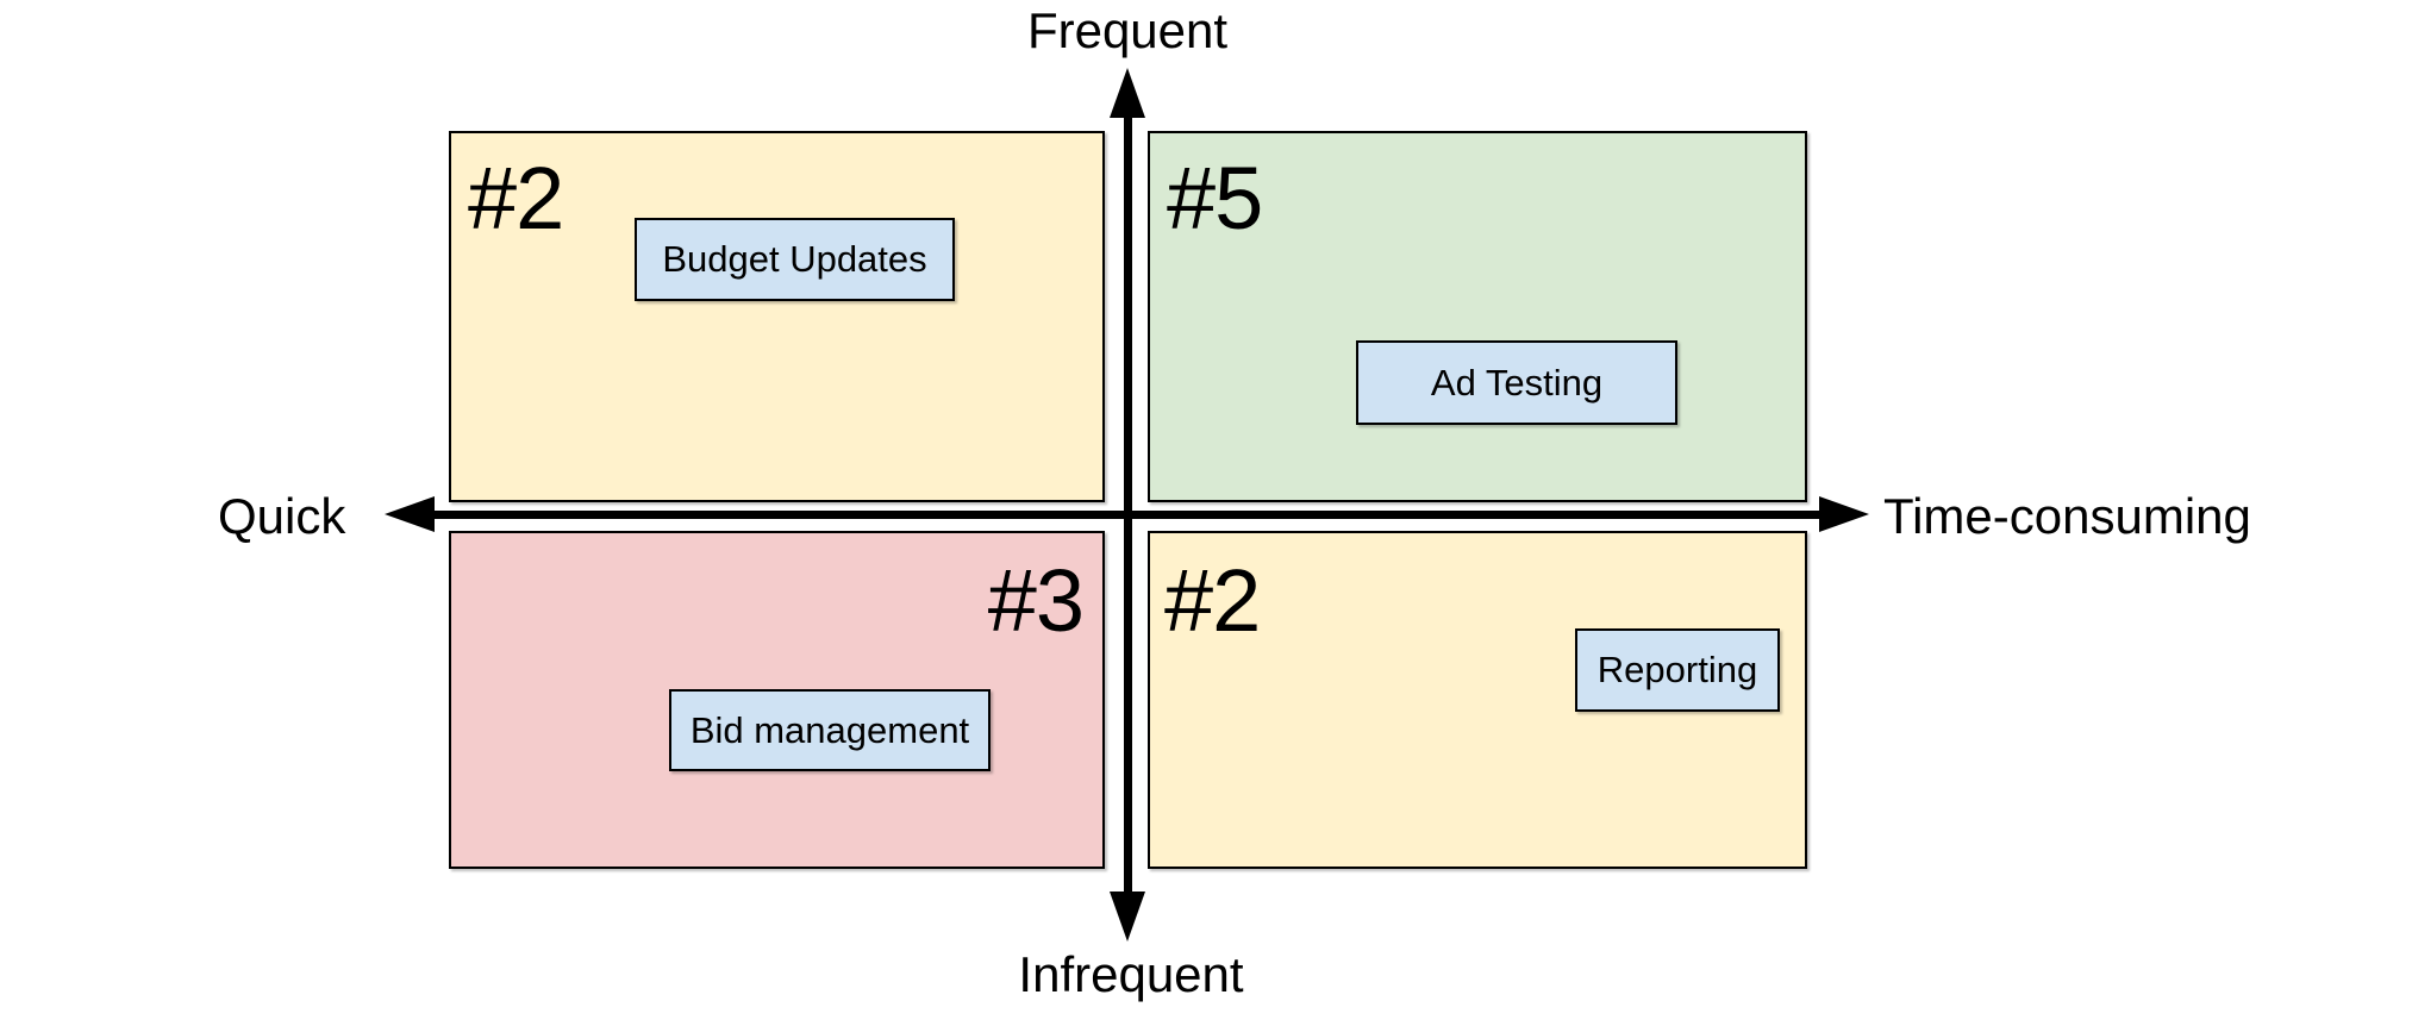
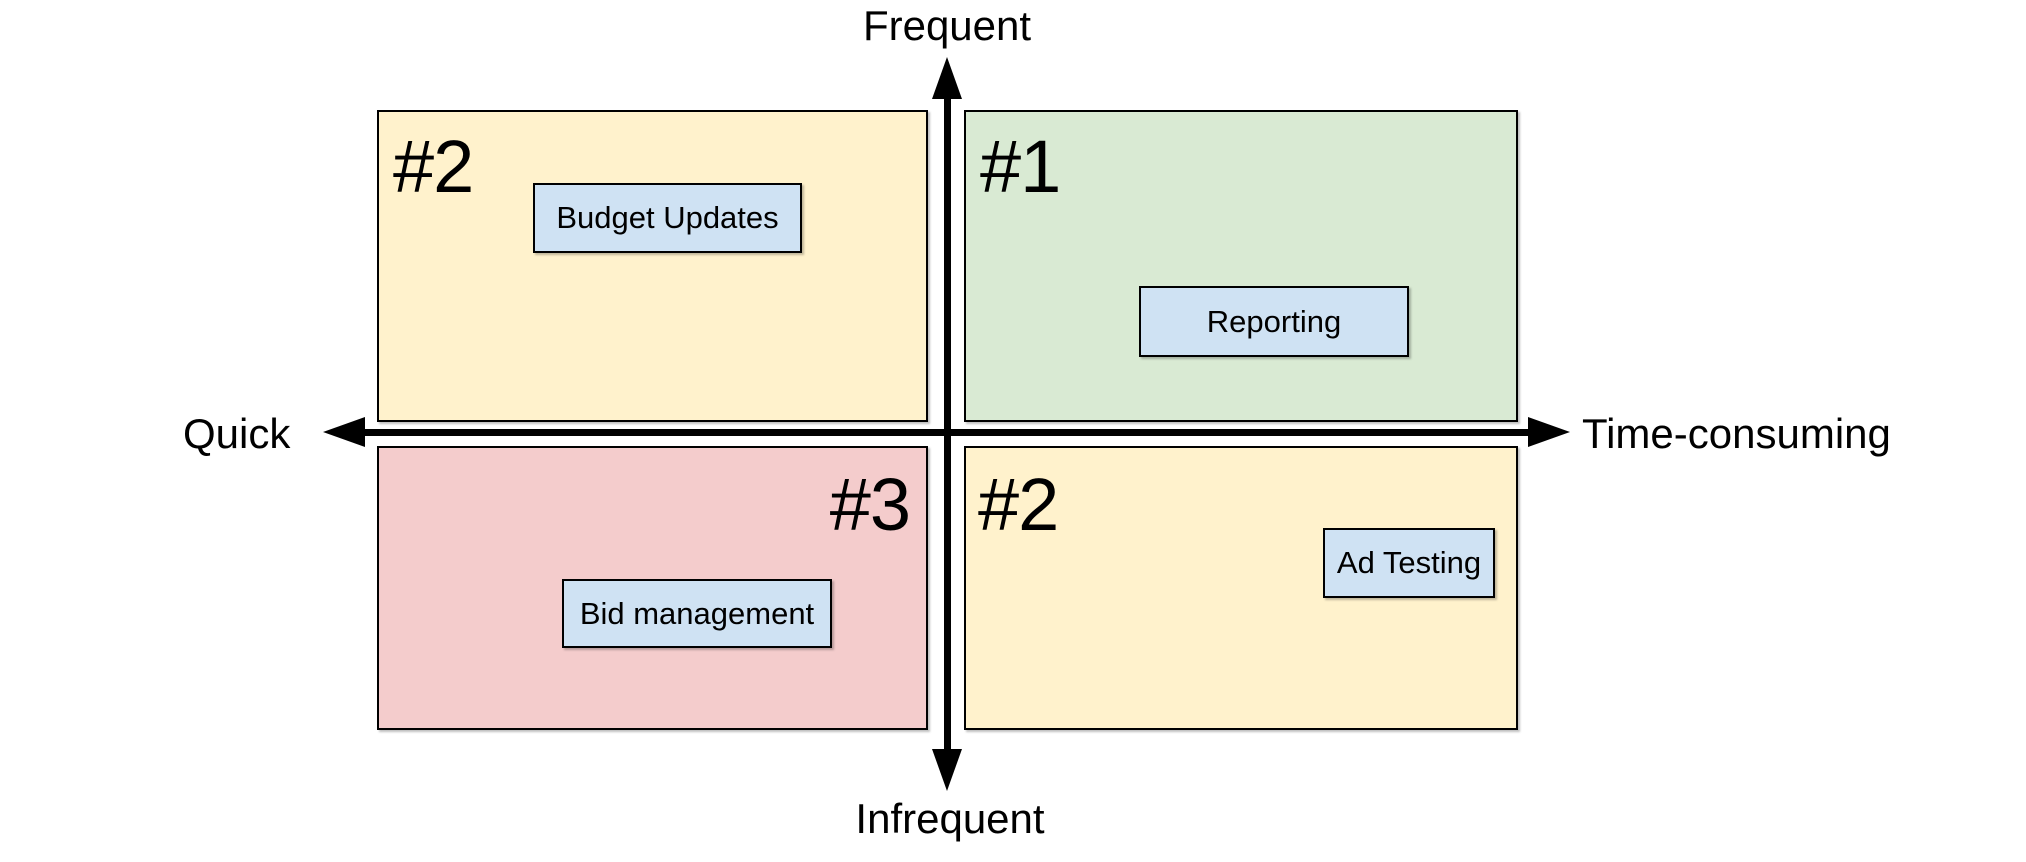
  Frequent
  Infrequent
  Quick
  Time-consuming
  #2
  Budget Updates
- #5
+ #1
- Ad Testing
+ Reporting
  #3
  Bid management
  #2
- Reporting
+ Ad Testing
